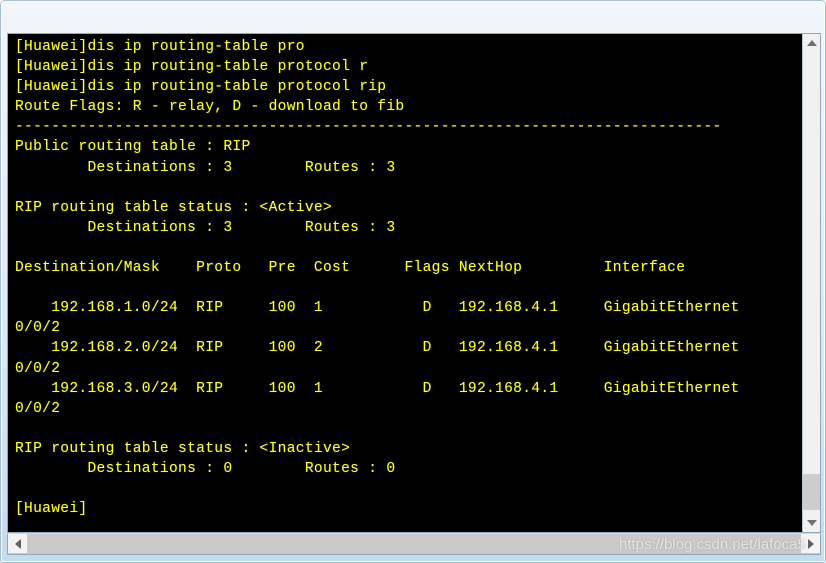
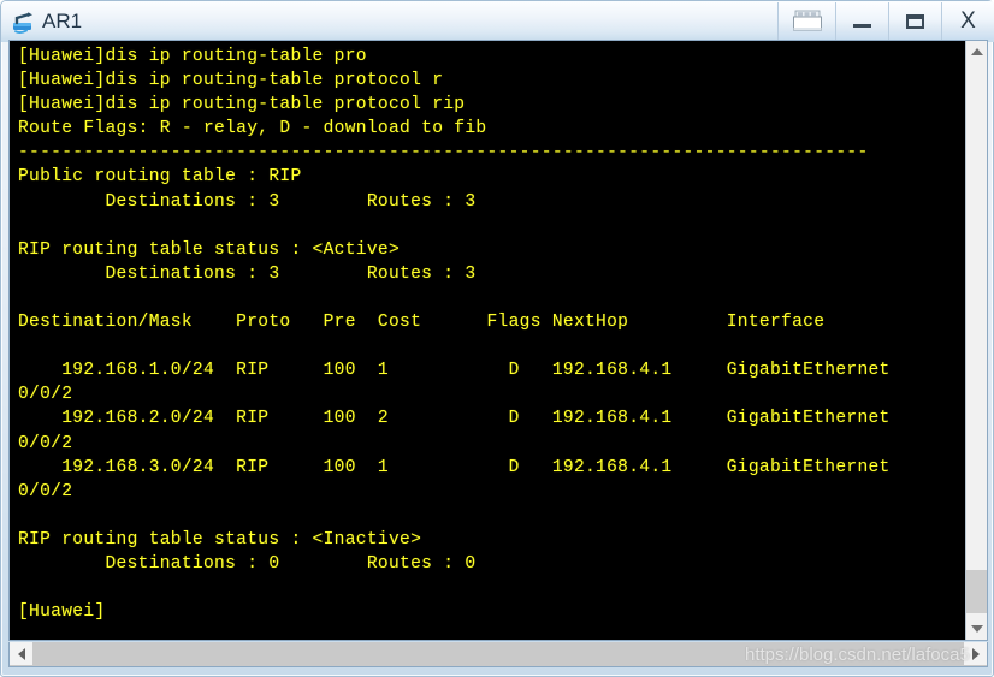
+ AR1
+ X
  [Huawei]dis ip routing-table pro
  [Huawei]dis ip routing-table protocol r
  [Huawei]dis ip routing-table protocol rip
  Route Flags: R - relay, D - download to fib
  ------------------------------------------------------------------------------
  Public routing table : RIP
  Destinations : 3 Routes : 3
  RIP routing table status : <Active>
  Destinations : 3 Routes : 3
  Destination/Mask Proto Pre Cost Flags NextHop Interface
  192.168.1.0/24 RIP 100 1 D 192.168.4.1 GigabitEthernet
  0/0/2
  192.168.2.0/24 RIP 100 2 D 192.168.4.1 GigabitEthernet
  0/0/2
  192.168.3.0/24 RIP 100 1 D 192.168.4.1 GigabitEthernet
  0/0/2
  RIP routing table status : <Inactive>
  Destinations : 0 Routes : 0
  [Huawei]
  https://blog.csdn.net/lafoca5
